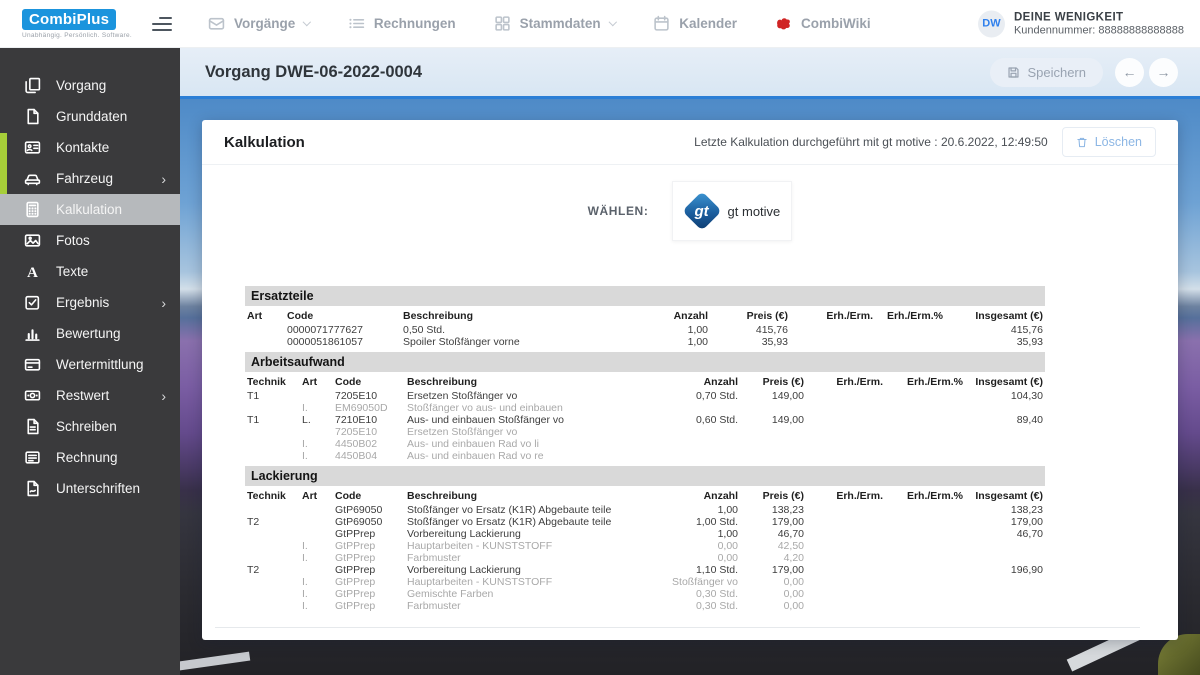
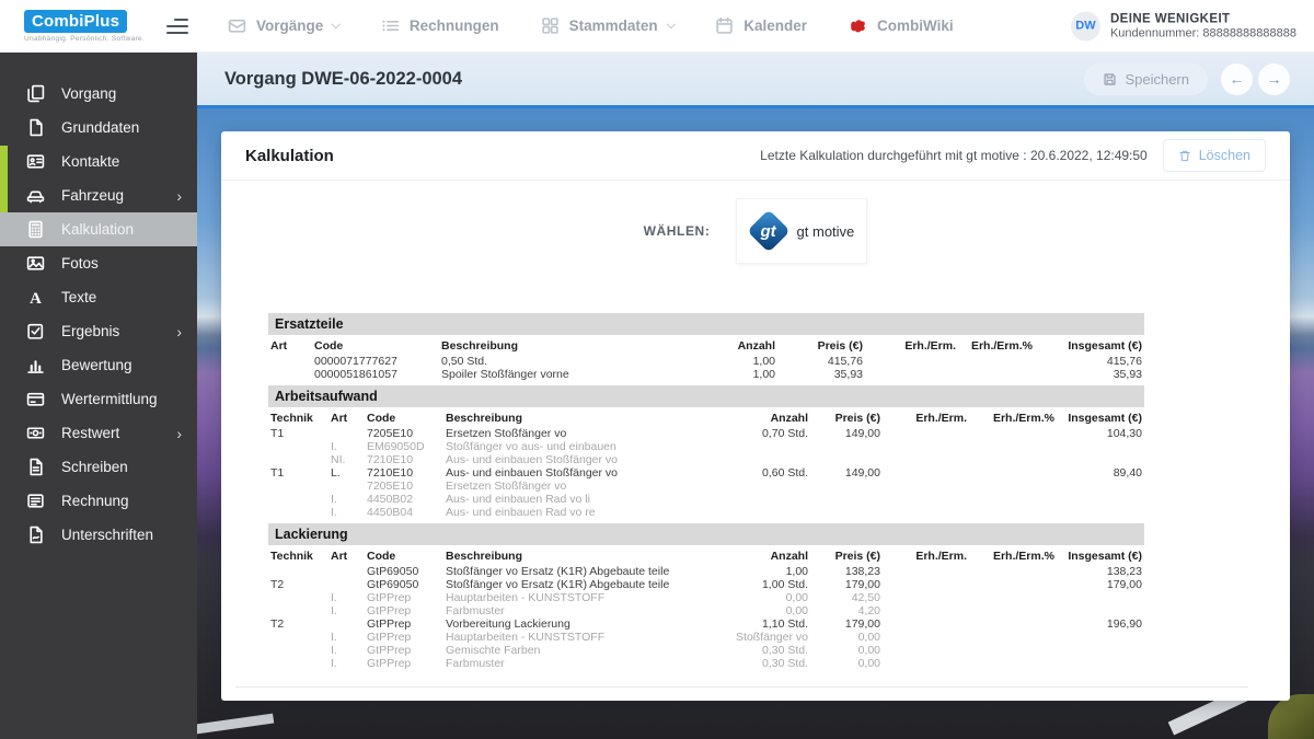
  CombiPlus
  Vorgänge
  Rechnungen
  Stammdaten
  Kalender
  CombiWiki
  DW
  DEINE WENIGKEIT
  Kundennummer: 88888888888888
  Vorgang
  Grunddaten
  Kontakte
  Fahrzeug
  ›
  Kalkulation
  Fotos
  A
  Texte
  Ergebnis
  ›
  Bewertung
  Wertermittlung
  Restwert
  ›
  Schreiben
  Rechnung
  Unterschriften
  Vorgang DWE-06-2022-0004
  Speichern
  ←
  →
  Kalkulation
  Letzte Kalkulation durchgeführt mit gt motive : 20.6.2022, 12:49:50
  Löschen
  WÄHLEN:
  gt
  gt motive
  Ersatzteile
  Art	Code	Beschreibung	Anzahl	Preis (€)	Erh./Erm.	Erh./Erm.%	Insgesamt (€)
  	0000071777627	0,50 Std.	1,00	415,76			415,76
  	0000051861057	Spoiler Stoßfänger vorne	1,00	35,93			35,93
  Arbeitsaufwand
  Technik	Art	Code	Beschreibung	Anzahl	Preis (€)	Erh./Erm.	Erh./Erm.%	Insgesamt (€)
  T1		7205E10	Ersetzen Stoßfänger vo	0,70 Std.	149,00			104,30
  	I.	EM69050D	Stoßfänger vo aus- und einbauen
+ 	NI.	7210E10	Aus- und einbauen Stoßfänger vo
  T1	L.	7210E10	Aus- und einbauen Stoßfänger vo	0,60 Std.	149,00			89,40
  		7205E10	Ersetzen Stoßfänger vo
  	I.	4450B02	Aus- und einbauen Rad vo li
  	I.	4450B04	Aus- und einbauen Rad vo re
  Lackierung
  Technik	Art	Code	Beschreibung	Anzahl	Preis (€)	Erh./Erm.	Erh./Erm.%	Insgesamt (€)
  		GtP69050	Stoßfänger vo Ersatz (K1R) Abgebaute teile	1,00	138,23			138,23
  T2		GtP69050	Stoßfänger vo Ersatz (K1R) Abgebaute teile	1,00 Std.	179,00			179,00
- 		GtPPrep	Vorbereitung Lackierung	1,00	46,70			46,70
  	I.	GtPPrep	Hauptarbeiten - KUNSTSTOFF	0,00	42,50
  	I.	GtPPrep	Farbmuster	0,00	4,20
  T2		GtPPrep	Vorbereitung Lackierung	1,10 Std.	179,00			196,90
  	I.	GtPPrep	Hauptarbeiten - KUNSTSTOFF	Stoßfänger vo	0,00
  	I.	GtPPrep	Gemischte Farben	0,30 Std.	0,00
  	I.	GtPPrep	Farbmuster	0,30 Std.	0,00
